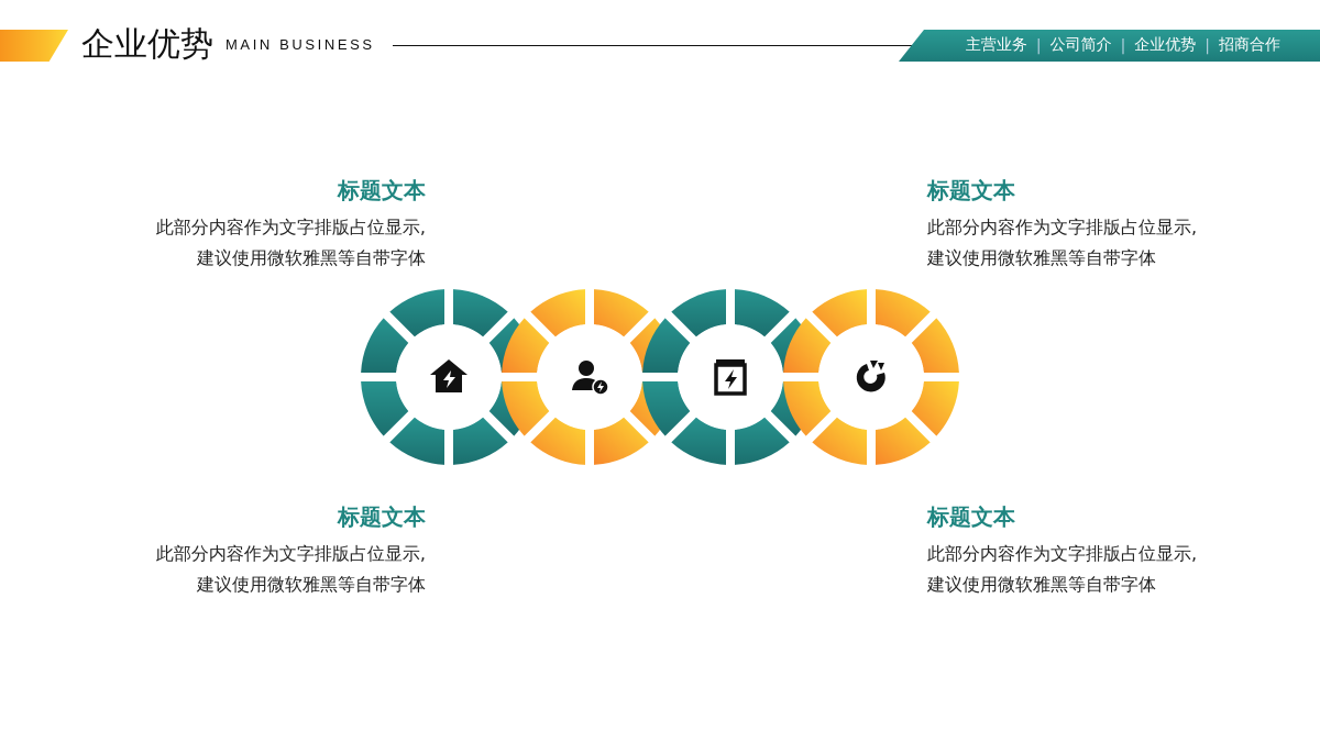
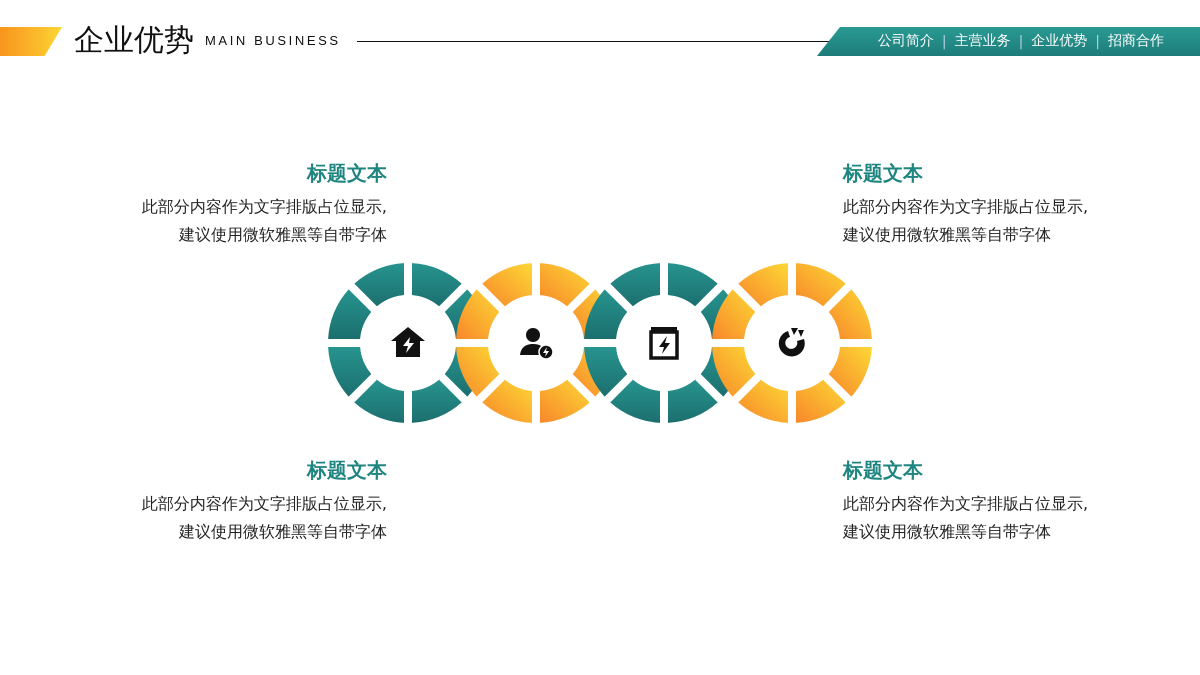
  企业优势
  MAIN BUSINESS
- 主营业务
+ 公司简介
  |
- 公司简介
+ 主营业务
  |
  企业优势
  |
  招商合作
  标题文本
  此部分内容作为文字排版占位显示,
  建议使用微软雅黑等自带字体
  标题文本
  此部分内容作为文字排版占位显示,
  建议使用微软雅黑等自带字体
  标题文本
  此部分内容作为文字排版占位显示,
  建议使用微软雅黑等自带字体
  标题文本
  此部分内容作为文字排版占位显示,
  建议使用微软雅黑等自带字体
